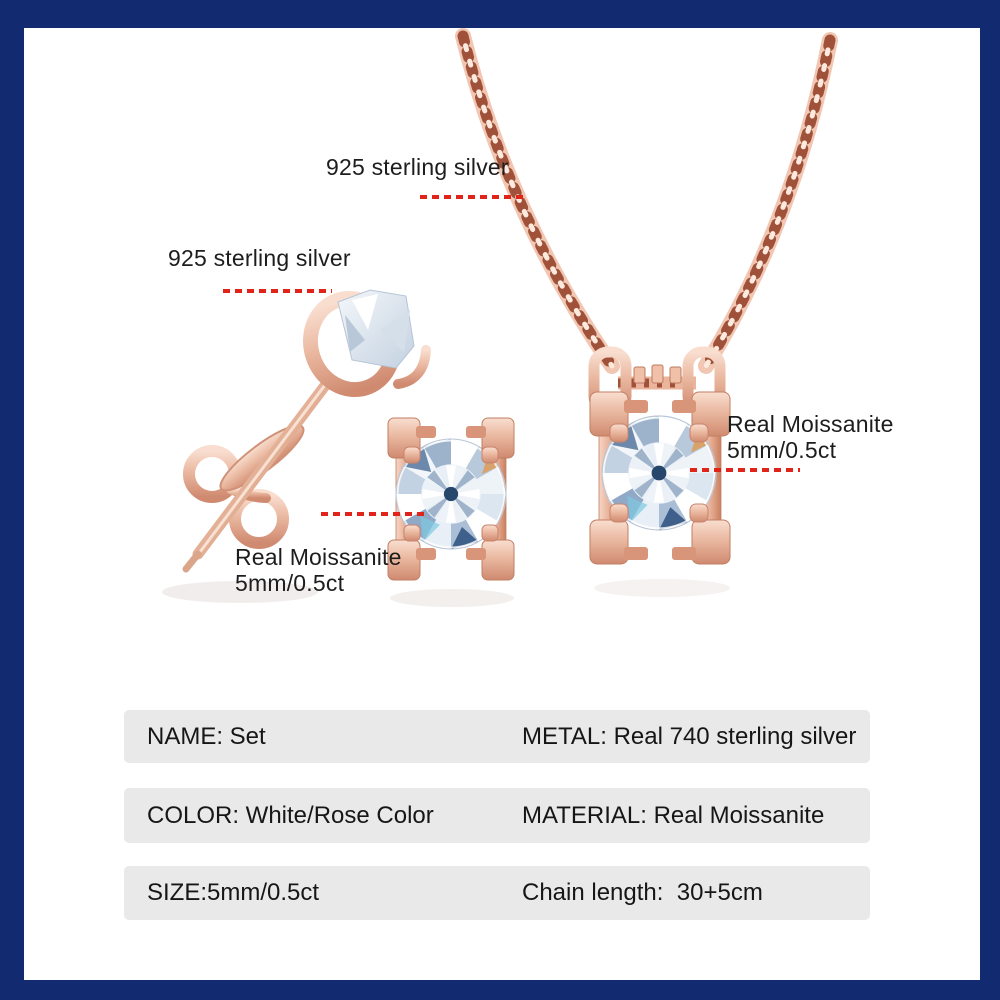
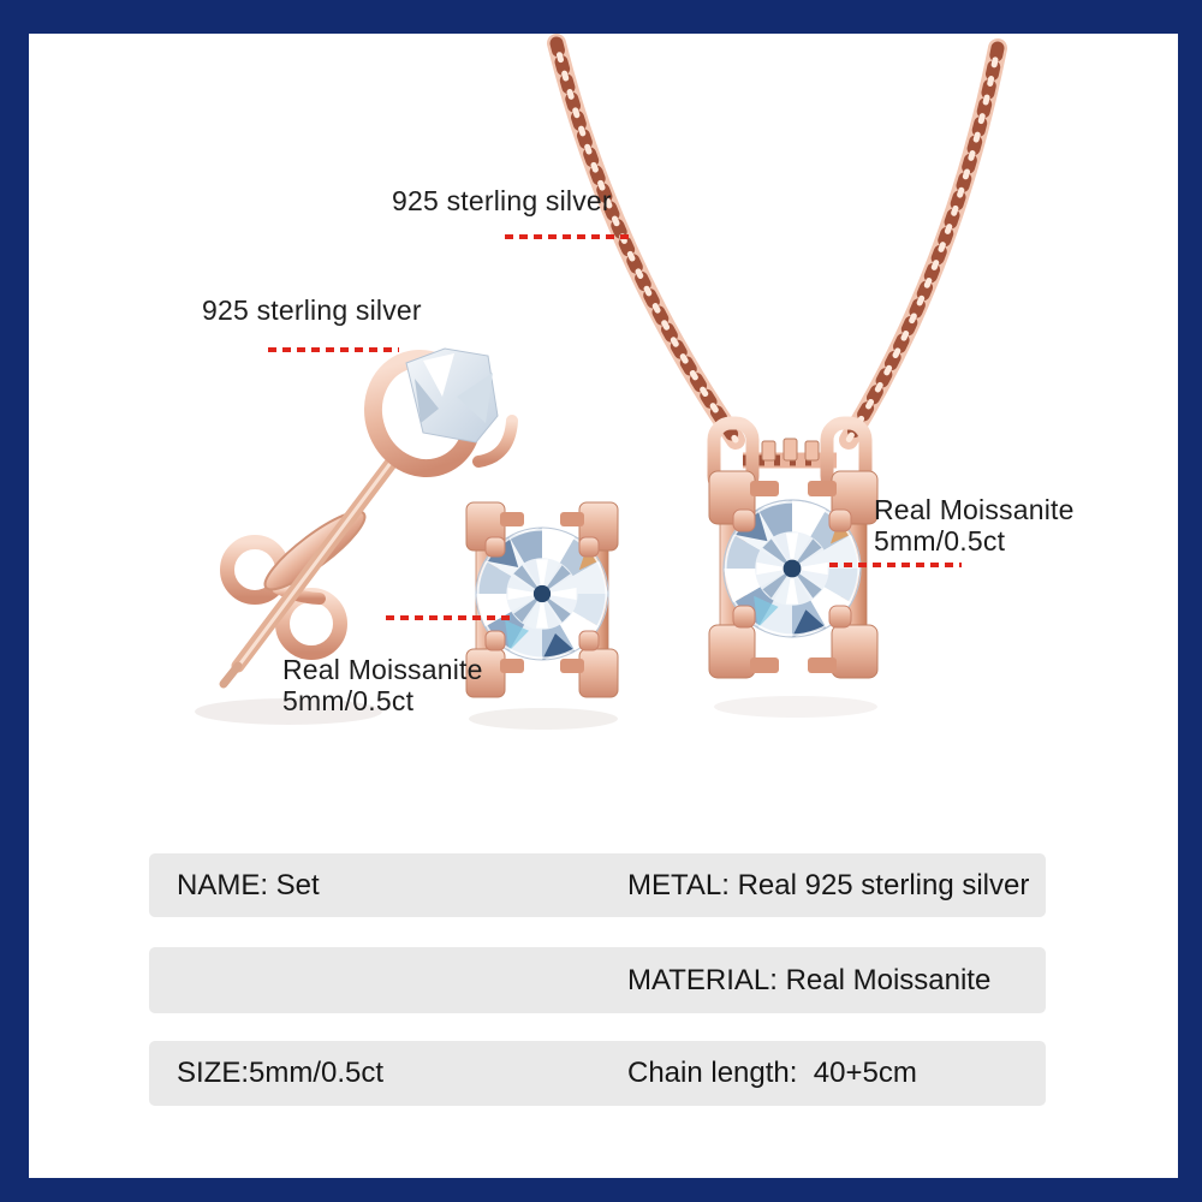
  925 sterling silver
  925 sterling silver
  Real Moissanite
  5mm/0.5ct
  Real Moissanite
  5mm/0.5ct
  NAME: Set
- METAL: Real 740 sterling silver
+ METAL: Real 925 sterling silver
- COLOR: White/Rose Color
  MATERIAL: Real Moissanite
  SIZE:5mm/0.5ct
- Chain length: 30+5cm
+ Chain length: 40+5cm
